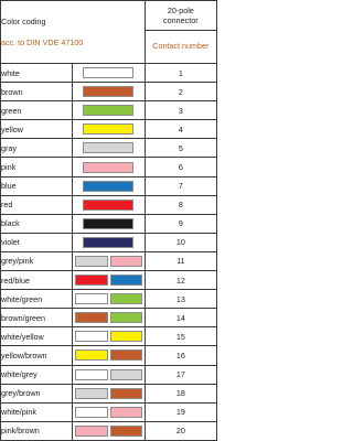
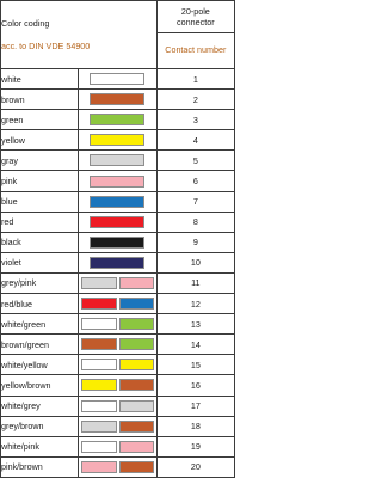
- Color coding acc. to DIN VDE 47100	20-pole connector
+ Color coding acc. to DIN VDE 54900	20-pole connector
  Contact number
  white		1
  brown		2
  green		3
  yellow		4
  gray		5
  pink		6
  blue		7
  red		8
  black		9
  violet		10
  grey/pink		11
  red/blue		12
  white/green		13
  brown/green		14
  white/yellow		15
  yellow/brown		16
  white/grey		17
  grey/brown		18
  white/pink		19
  pink/brown		20
